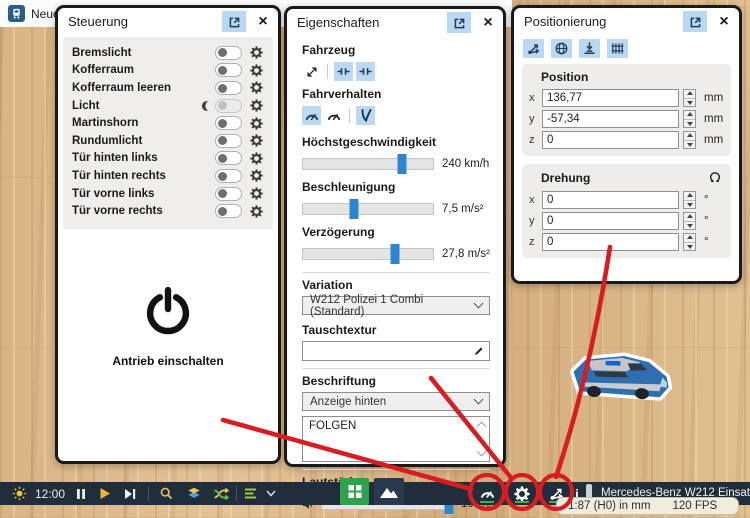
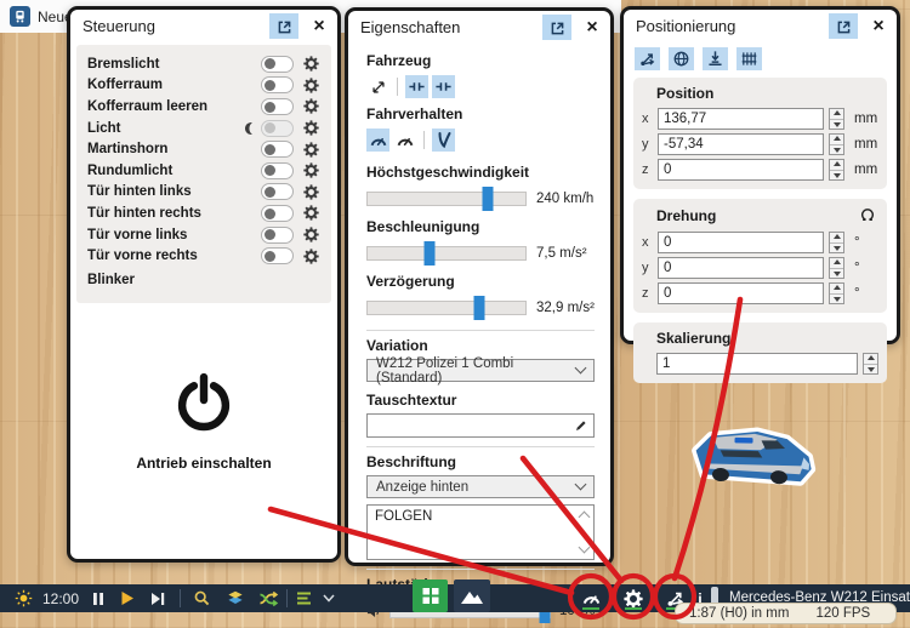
  Steuerung
  ×
  Bremslicht
  Kofferraum
  Kofferraum leeren
  Licht
  Martinshorn
  Rundumlicht
  Tür hinten links
  Tür hinten rechts
  Tür vorne links
  Tür vorne rechts
+ Blinker
  Antrieb einschalten
  Eigenschaften
  ×
  Fahrzeug
  Fahrverhalten
  Höchstgeschwindigkeit
  240 km/h
  Beschleunigung
  7,5 m/s²
  Verzögerung
- 27,8 m/s²
+ 32,9 m/s²
  Variation
  W212 Polizei 1 Combi (Standard)
  Tauschtextur
  Beschriftung
  Anzeige hinten
  FOLGEN
  Positionierung
  ×
  Position
  x
  136,77
  mm
  y
  -57,34
  mm
  z
  0
  mm
  Drehung
  x
  0
  °
  y
  0
  °
  z
  0
  °
+ Skalierung
+ 1
  12:00
  i
  Mercedes-Benz W212 Einsat
  1:87 (H0) in mm
  120 FPS
